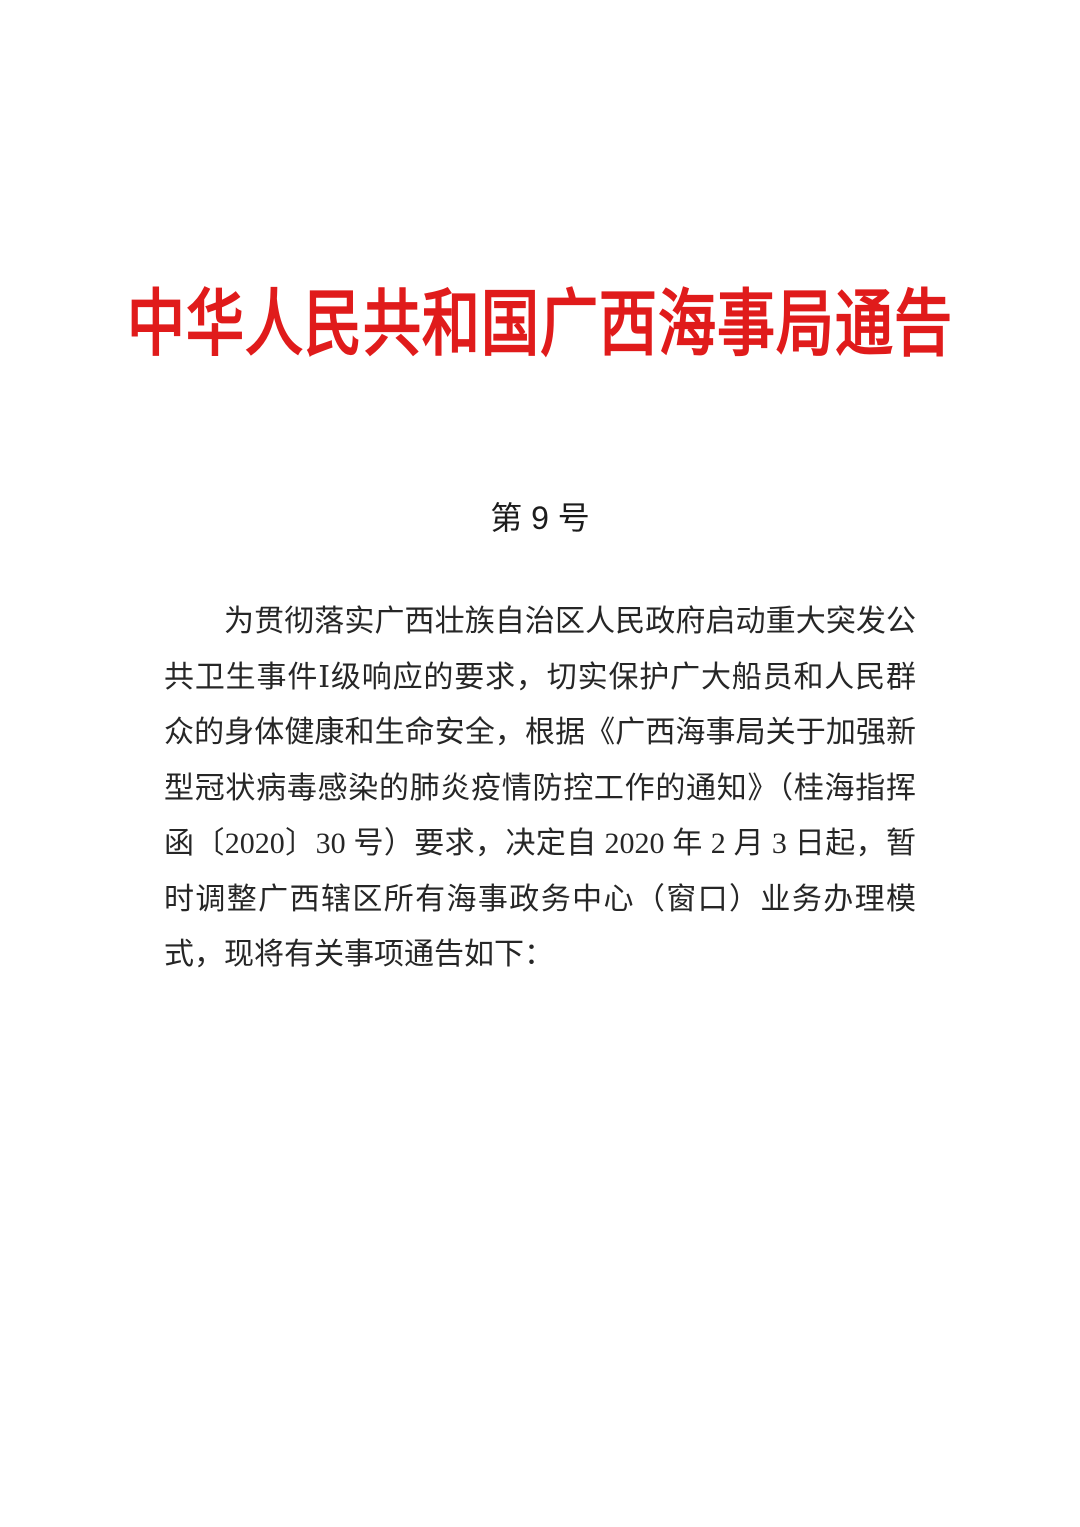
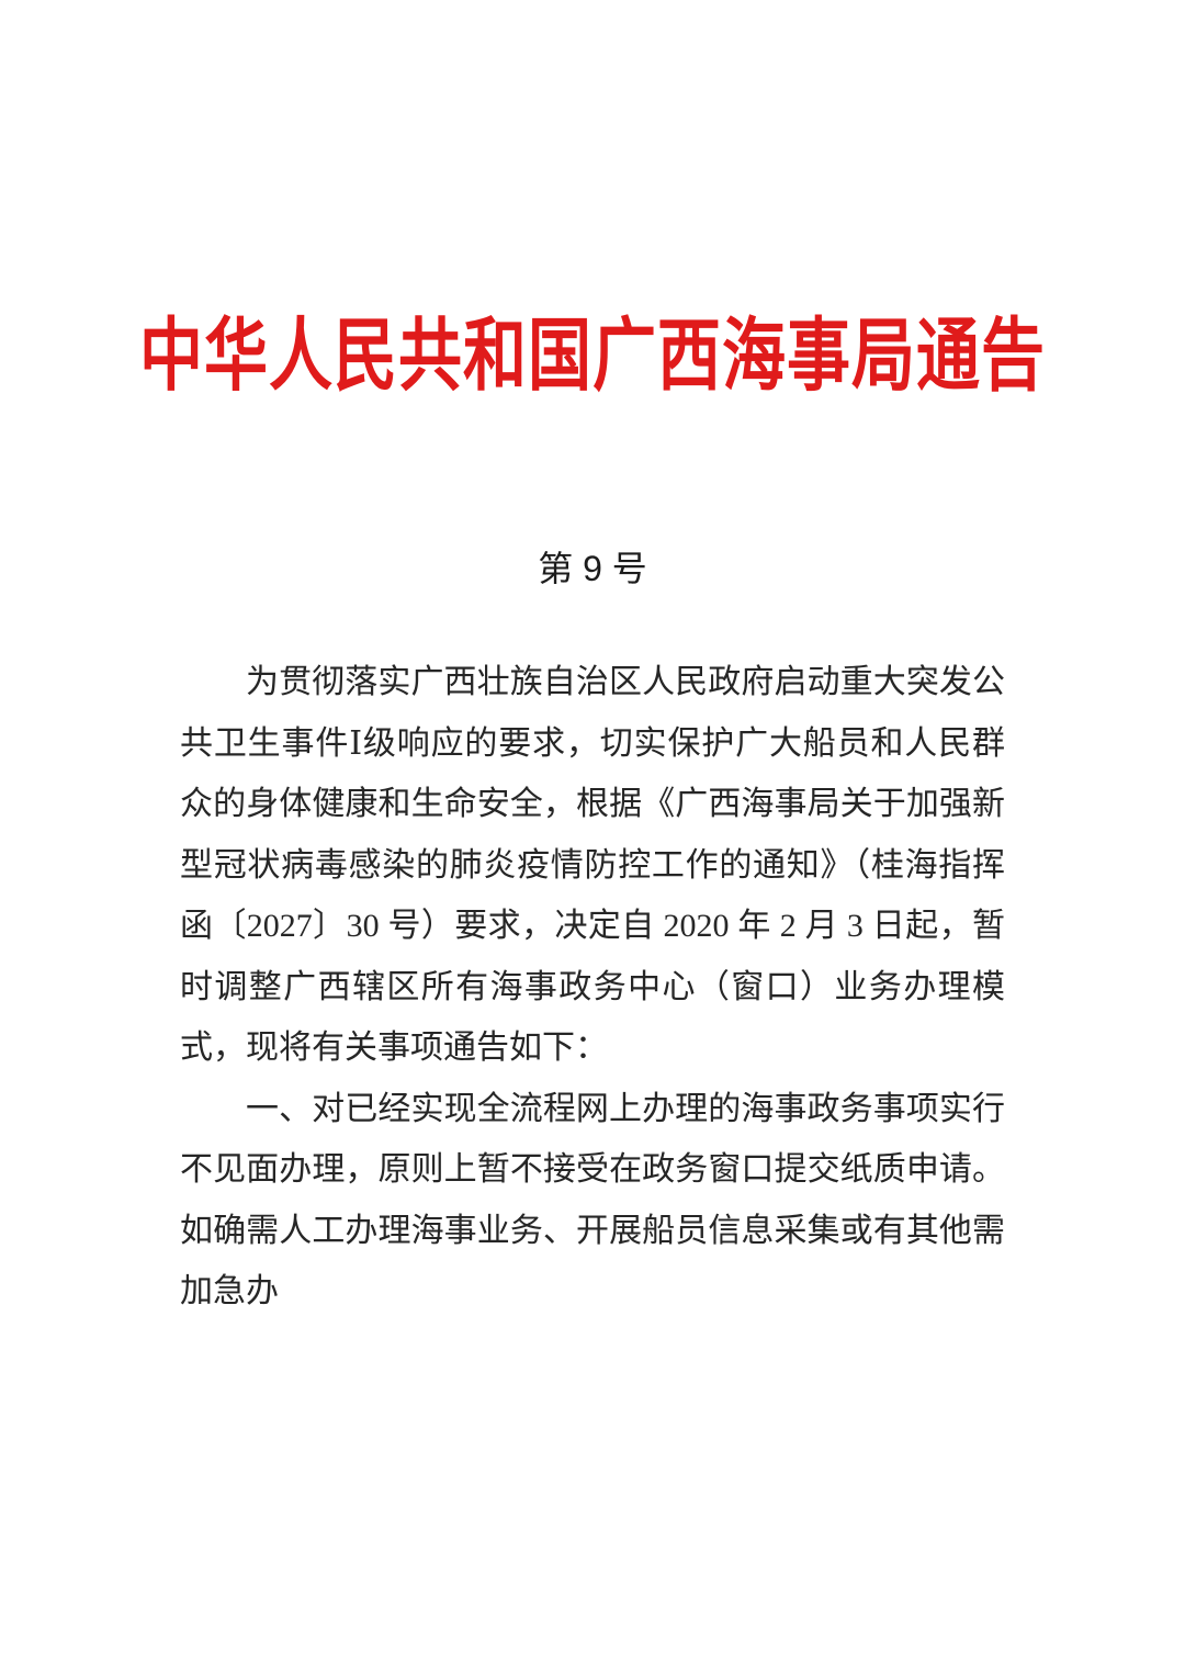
  中华人民共和国广西海事局通告
  第 9 号
- 为贯彻落实广西壮族自治区人民政府启动重大突发公共卫生事件Ⅰ级响应的要求，切实保护广大船员和人民群众的身体健康和生命安全，根据《广西海事局关于加强新型冠状病毒感染的肺炎疫情防控工作的通知》（桂海指挥函〔2020〕30 号）要求，决定自 2020 年 2 月 3 日起，暂时调整广西辖区所有海事政务中心（窗口）业务办理模式，现将有关事项通告如下：
+ 为贯彻落实广西壮族自治区人民政府启动重大突发公共卫生事件Ⅰ级响应的要求，切实保护广大船员和人民群众的身体健康和生命安全，根据《广西海事局关于加强新型冠状病毒感染的肺炎疫情防控工作的通知》（桂海指挥函〔2027〕30 号）要求，决定自 2020 年 2 月 3 日起，暂时调整广西辖区所有海事政务中心（窗口）业务办理模式，现将有关事项通告如下：
+ 一、对已经实现全流程网上办理的海事政务事项实行不见面办理，原则上暂不接受在政务窗口提交纸质申请。如确需人工办理海事业务、开展船员信息采集或有其他需加急办
